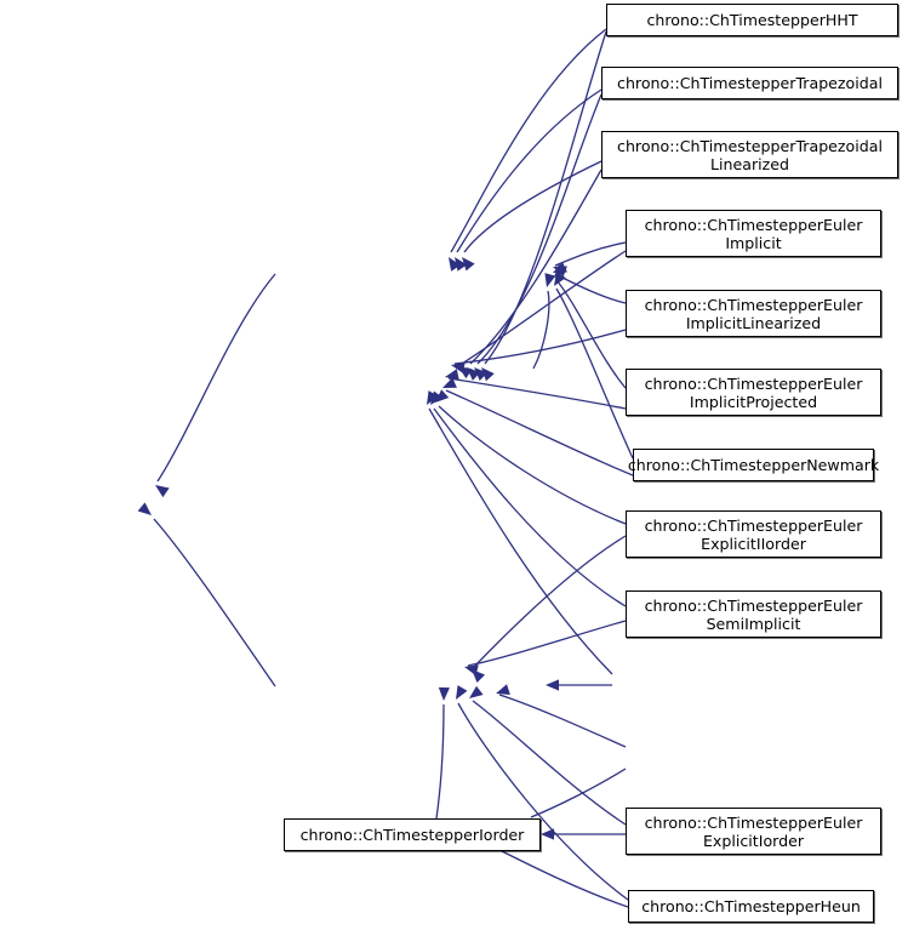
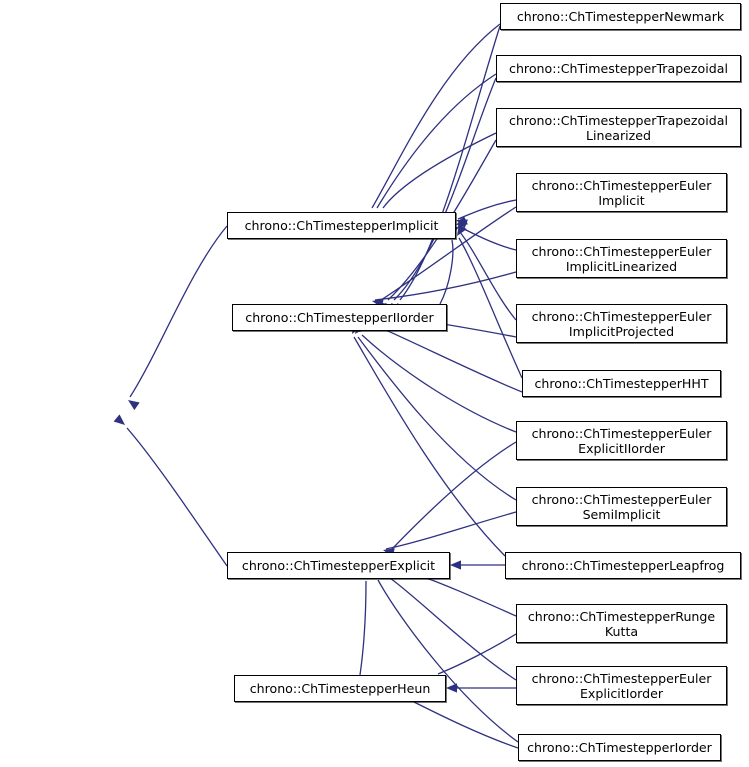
+ chrono::ChTimestepperImplicit
+ chrono::ChTimestepperIIorder
+ chrono::ChTimestepperExplicit
- chrono::ChTimestepperIorder
+ chrono::ChTimestepperHeun
- chrono::ChTimestepperHHT
+ chrono::ChTimestepperNewmark
  chrono::ChTimestepperTrapezoidal
  chrono::ChTimestepperTrapezoidal
  Linearized
  chrono::ChTimestepperEuler
  Implicit
  chrono::ChTimestepperEuler
  ImplicitLinearized
  chrono::ChTimestepperEuler
  ImplicitProjected
- chrono::ChTimestepperNewmark
+ chrono::ChTimestepperHHT
  chrono::ChTimestepperEuler
  ExplicitIIorder
  chrono::ChTimestepperEuler
  SemiImplicit
+ chrono::ChTimestepperLeapfrog
+ chrono::ChTimestepperRunge
+ Kutta
  chrono::ChTimestepperEuler
  ExplicitIorder
- chrono::ChTimestepperHeun
+ chrono::ChTimestepperIorder
